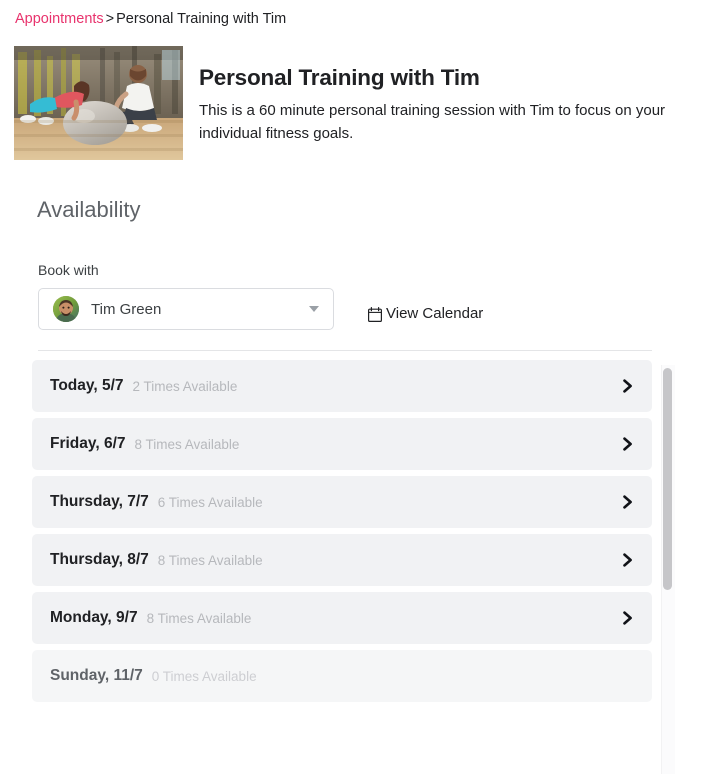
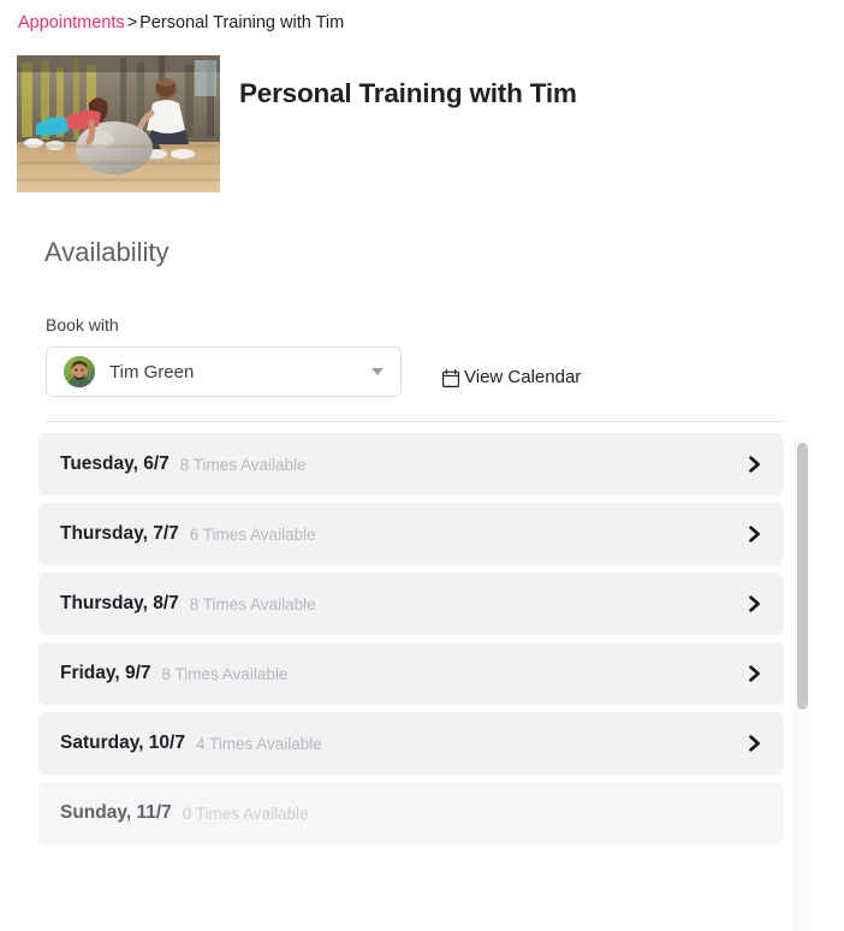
  Appointments > Personal Training with Tim
  Personal Training with Tim
- This is a 60 minute personal training session with Tim to focus on your individual fitness goals.
  Availability
  Book with
  Tim Green
  View Calendar
- Today, 5/7
- 2 Times Available
- Friday, 6/7
+ Tuesday, 6/7
  8 Times Available
  Thursday, 7/7
  6 Times Available
  Thursday, 8/7
  8 Times Available
- Monday, 9/7
+ Friday, 9/7
  8 Times Available
+ Saturday, 10/7
+ 4 Times Available
  Sunday, 11/7
  0 Times Available
